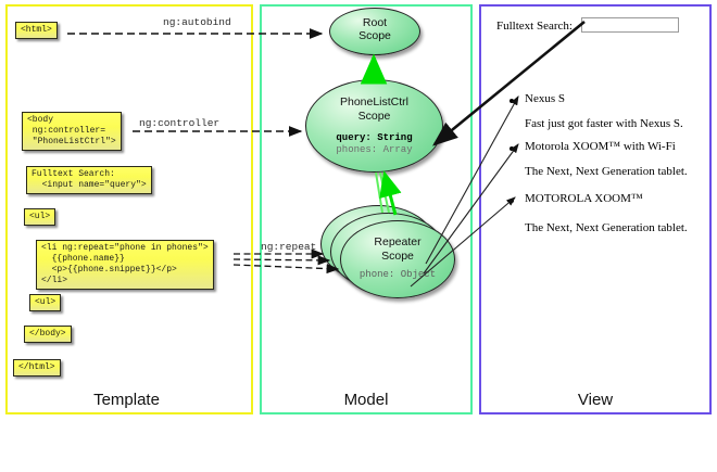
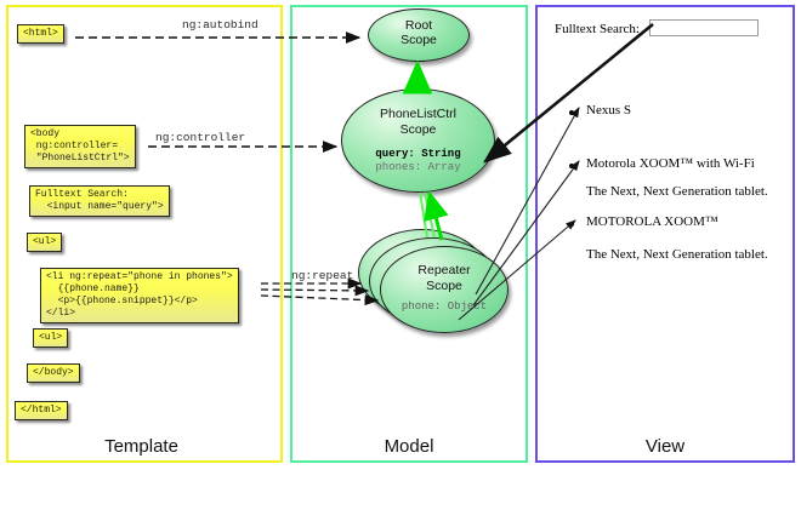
  <html>
  <body
  ng:controller=
  "PhoneListCtrl">
  Fulltext Search:
  <input name="query">
  <ul>
  <li ng:repeat="phone in phones">
  {{phone.name}}
  <p>{{phone.snippet}}</p>
  </li>
  <ul>
  </body>
  </html>
  ng:autobind
  ng:controller
  ng:repeat
  Root
  Scope
  PhoneListCtrl
  Scope
  query: String
  phones: Array
  Repeater
  Scope
  phone: Object
  Fulltext Search:
  Nexus S
- Fast just got faster with Nexus S.
  Motorola XOOM™ with Wi-Fi
  The Next, Next Generation tablet.
  MOTOROLA XOOM™
  The Next, Next Generation tablet.
  Template
  Model
  View
